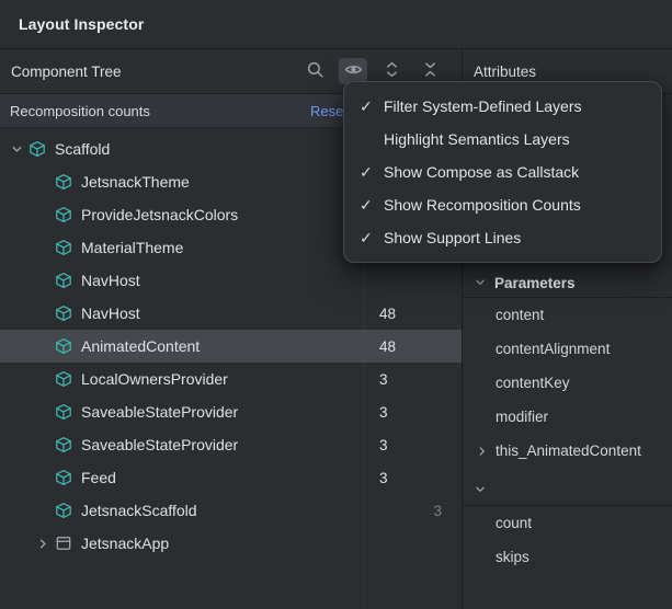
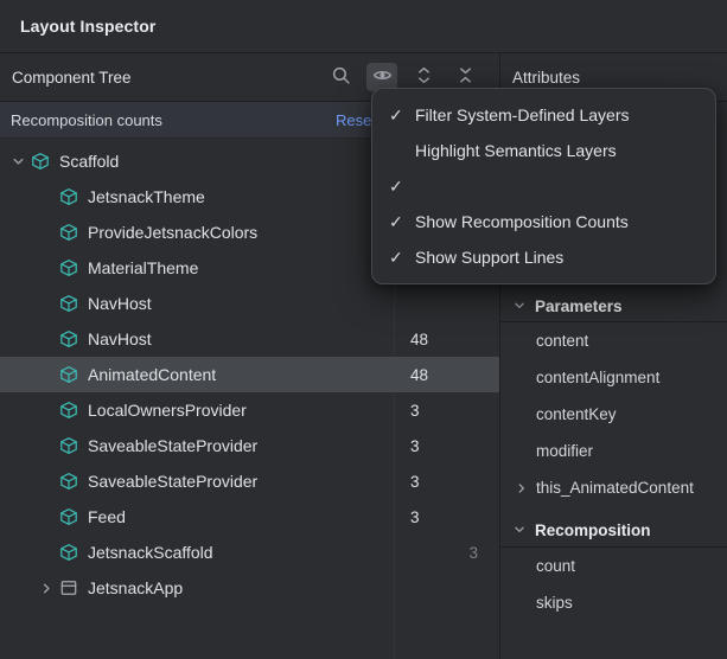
  Layout Inspector
  Component Tree
  Recomposition counts
  Rese
  Scaffold
  JetsnackTheme
  ProvideJetsnackColors
  MaterialTheme
  NavHost
  NavHost
  48
  AnimatedContent
  48
  LocalOwnersProvider
  3
  SaveableStateProvider
  3
  SaveableStateProvider
  3
  Feed
  3
  JetsnackScaffold
  3
  JetsnackApp
  Attributes
  Parameters
  content
  contentAlignment
  contentKey
  modifier
  this_AnimatedContent
+ Recomposition
  count
  skips
  ✓
  Filter System-Defined Layers
  Highlight Semantics Layers
  ✓
- Show Compose as Callstack
  ✓
  Show Recomposition Counts
  ✓
  Show Support Lines
